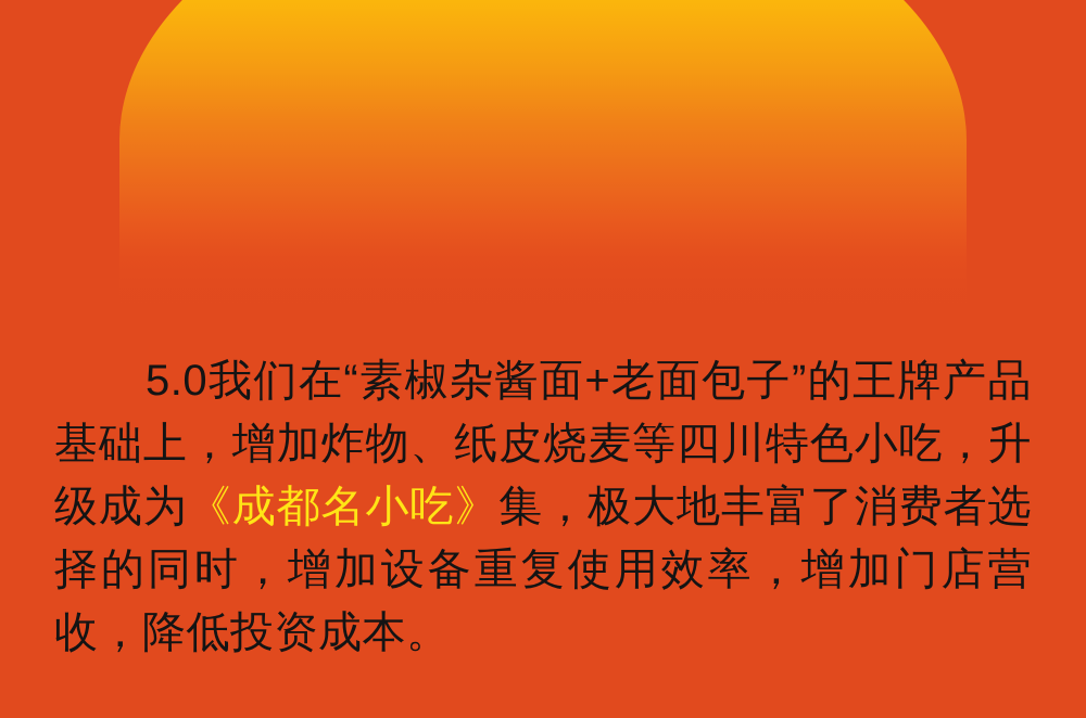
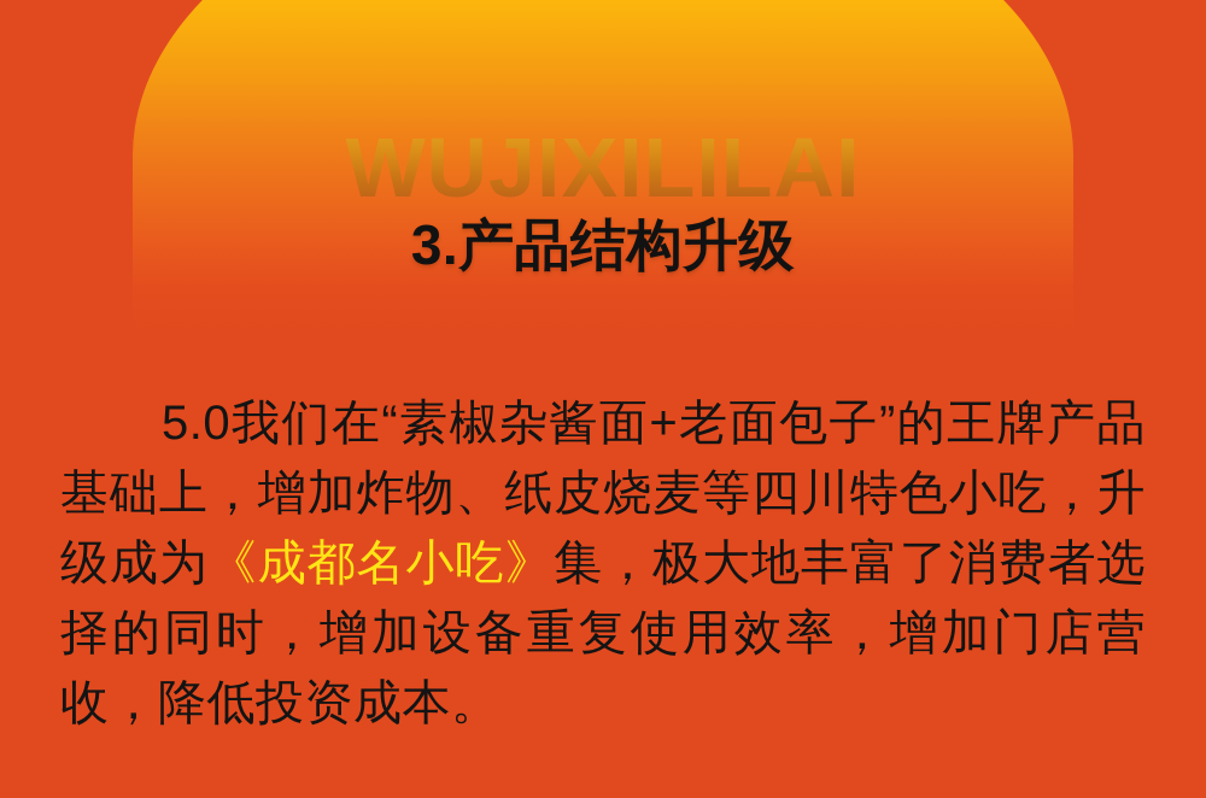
+ WUJIXILILAI
+ 3.产品结构升级
  5.0我们在“素椒杂酱面+老面包子”的王牌产品基础上，增加炸物、纸皮烧麦等四川特色小吃，升级成为《成都名小吃》集，极大地丰富了消费者选择的同时，增加设备重复使用效率，增加门店营收，降低投资成本。
